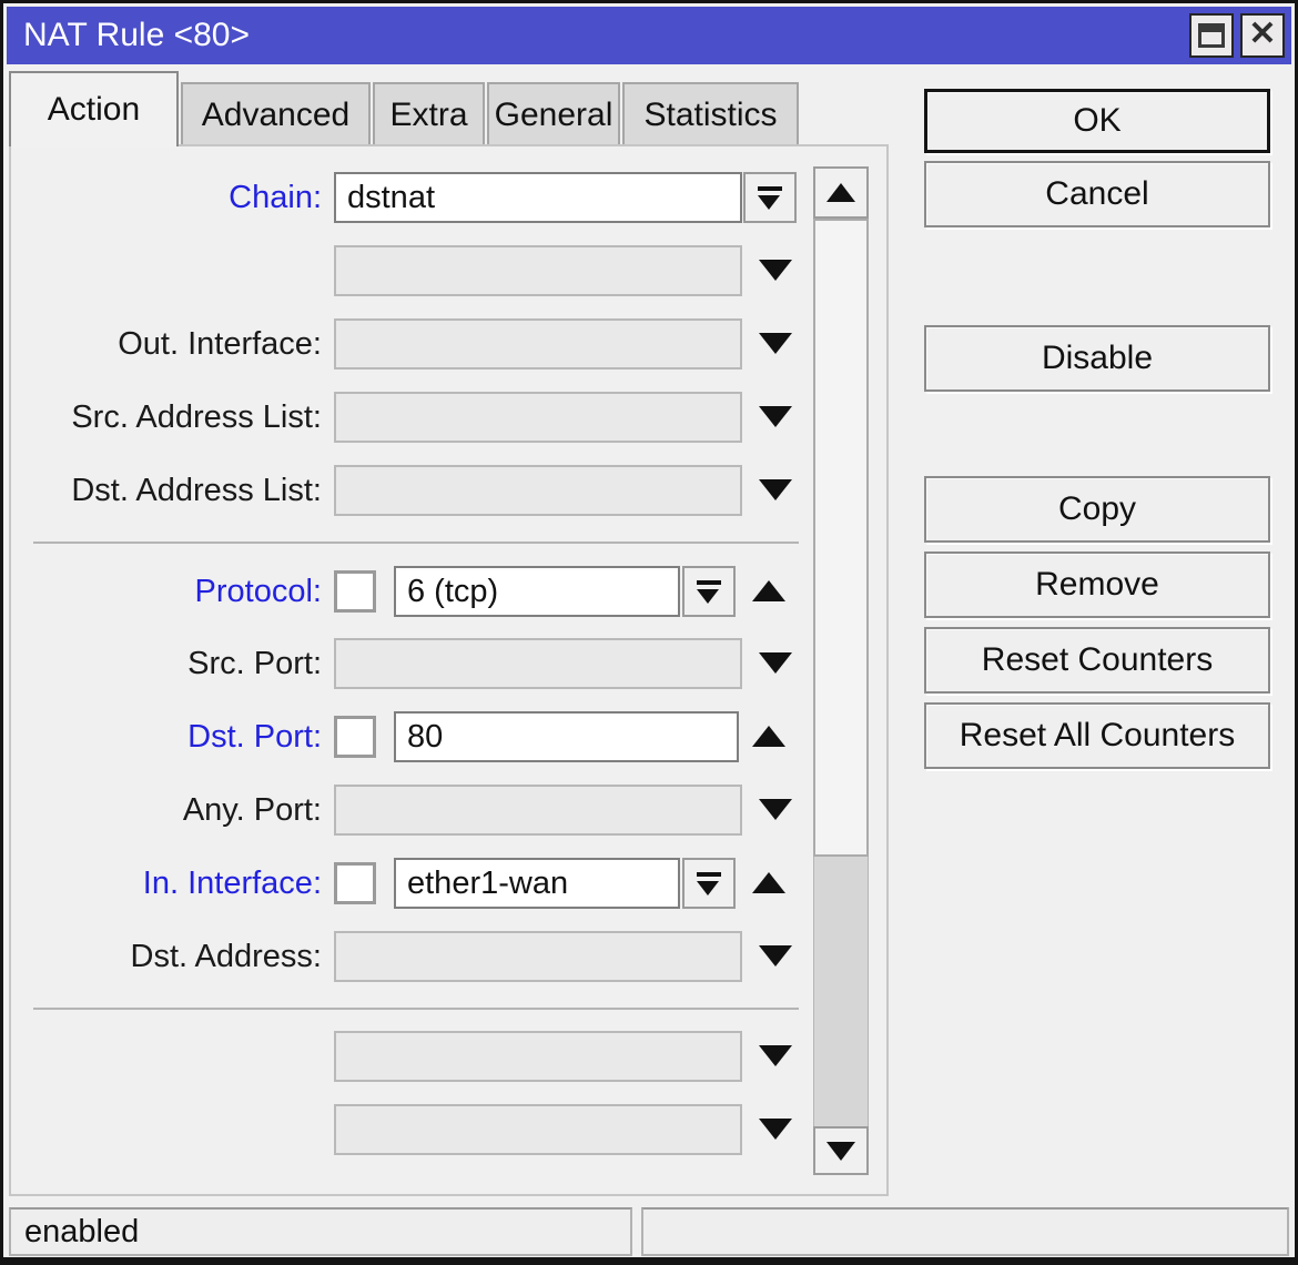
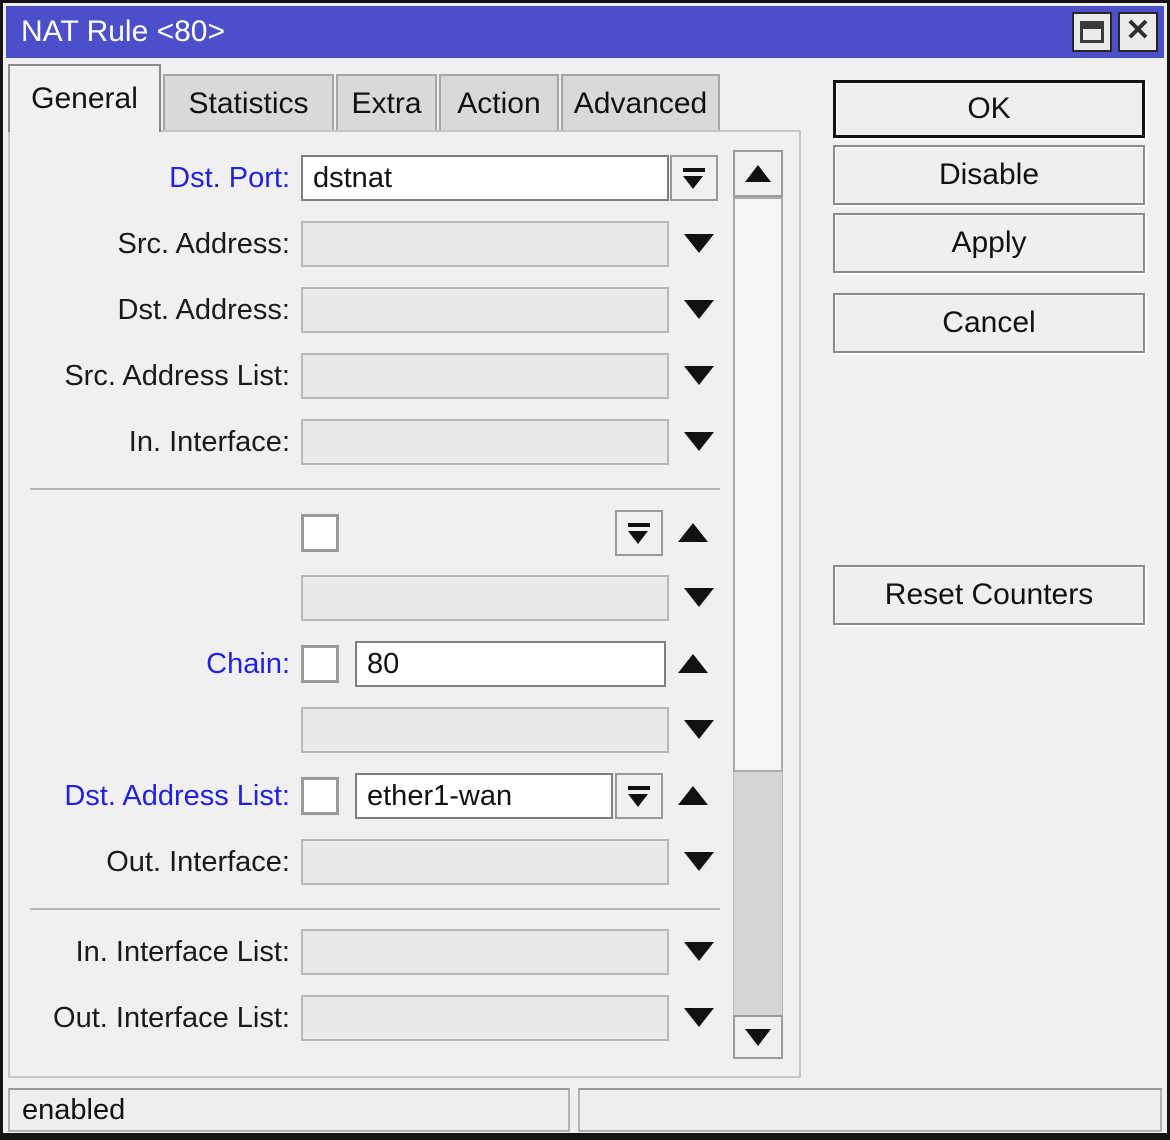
  NAT Rule <80>
  ✕
- Advanced
+ Statistics
  Extra
- General
+ Action
- Statistics
+ Advanced
- Action
+ General
- Chain:
+ Dst. Port:
  dstnat
+ Src. Address:
- Out. Interface:
+ Dst. Address:
  Src. Address List:
- Dst. Address List:
+ In. Interface:
- Protocol:
- 6 (tcp)
- Src. Port:
- Dst. Port:
+ Chain:
  80
- Any. Port:
- In. Interface:
+ Dst. Address List:
  ether1-wan
- Dst. Address:
+ Out. Interface:
+ In. Interface List:
+ Out. Interface List:
  OK
- Cancel
+ Disable
+ Apply
- Disable
+ Cancel
- Copy
- Remove
  Reset Counters
- Reset All Counters
  enabled
